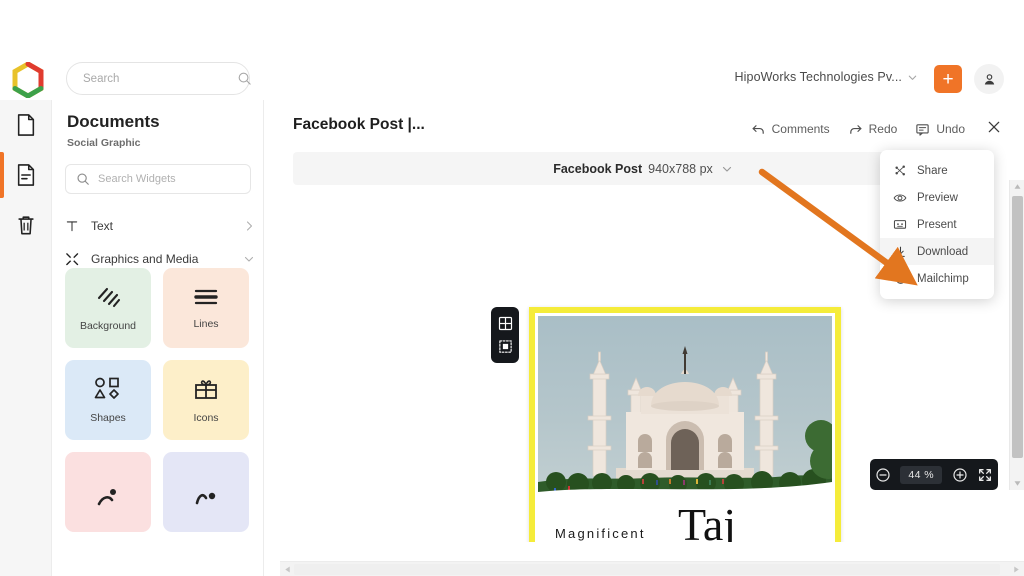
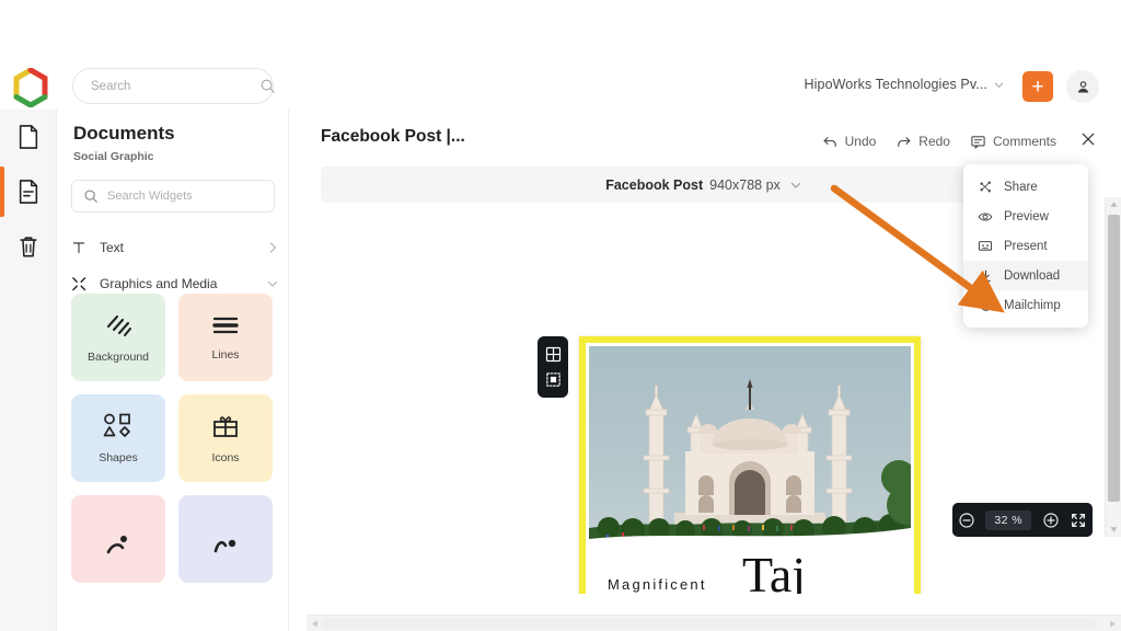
  Search
  HipoWorks Technologies Pv...
  +
  Documents
  Social Graphic
  Search Widgets
  Text
  Graphics and Media
  Background
  Lines
  Shapes
  Icons
  Facebook Post |...
- Comments
+ Undo
  Redo
- Undo
+ Comments
  Facebook Post
  940x788 px
  Magnificent
  Taj
- 44 %
+ 32 %
  Share
  Preview
  Present
  Download
  Mailchimp
